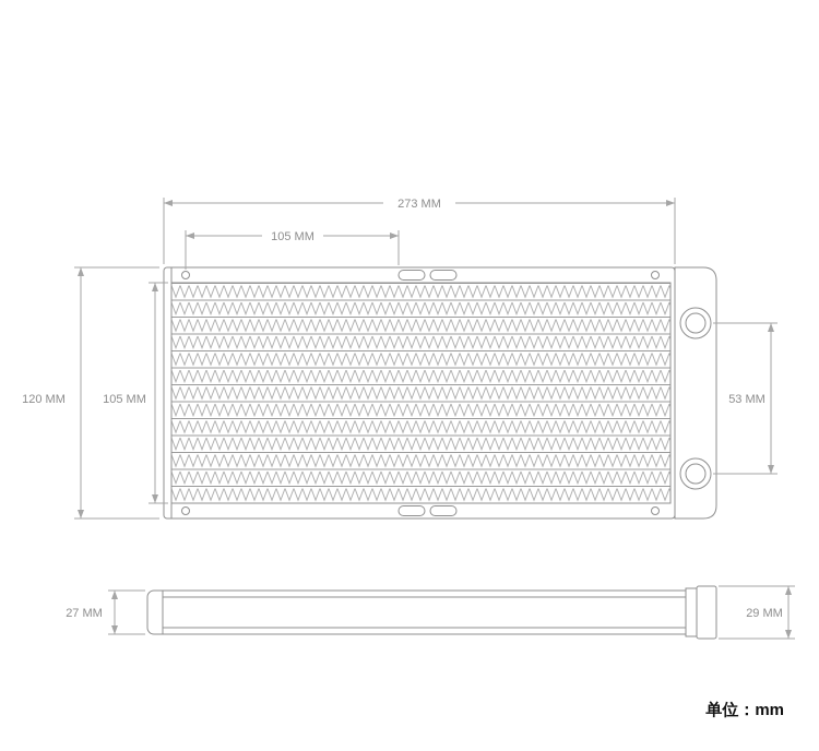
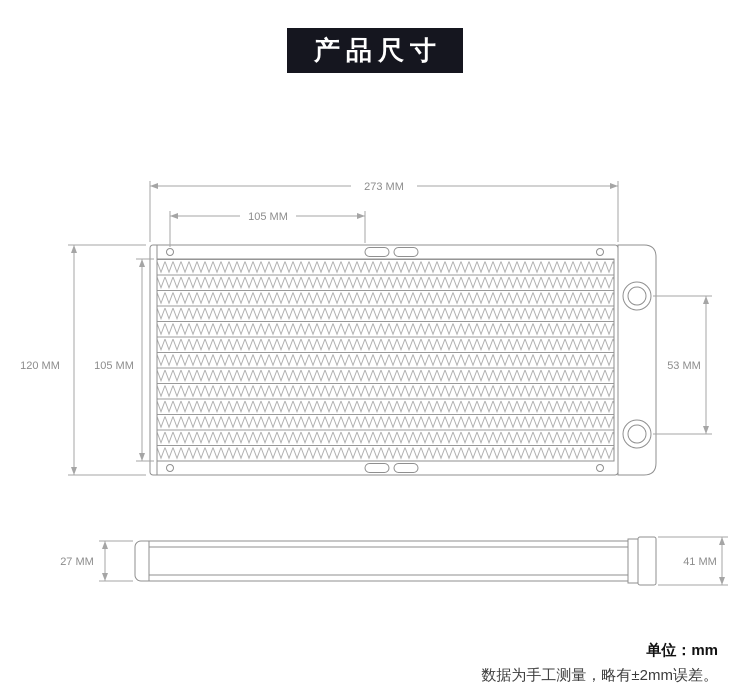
+ 产品尺寸
  273 MM
  105 MM
  120 MM
  105 MM
  53 MM
  27 MM
- 29 MM
+ 41 MM
  单位：mm
+ 数据为手工测量，略有±2mm误差。
